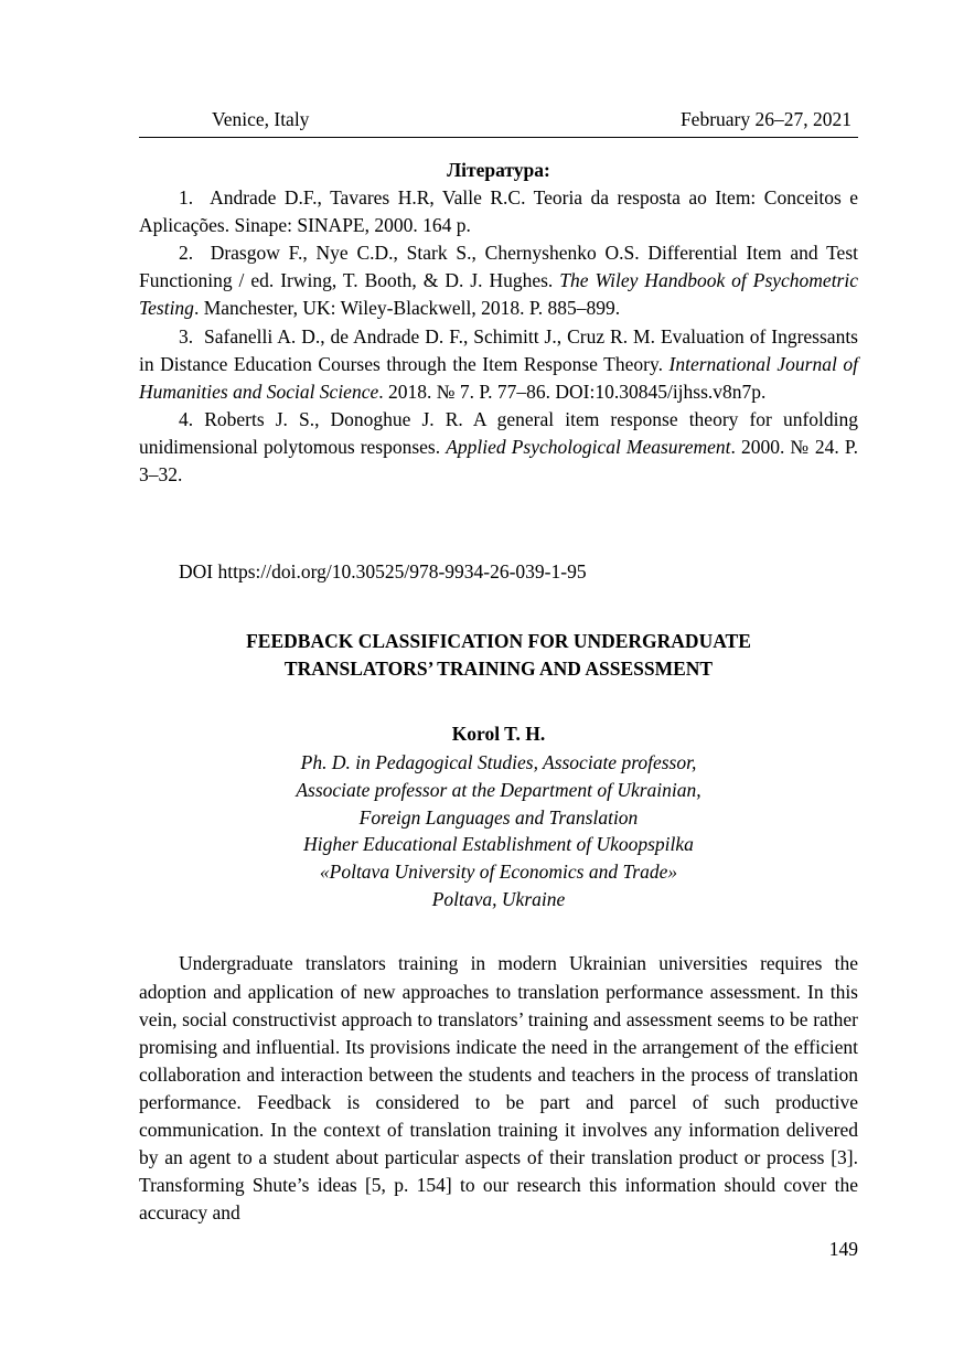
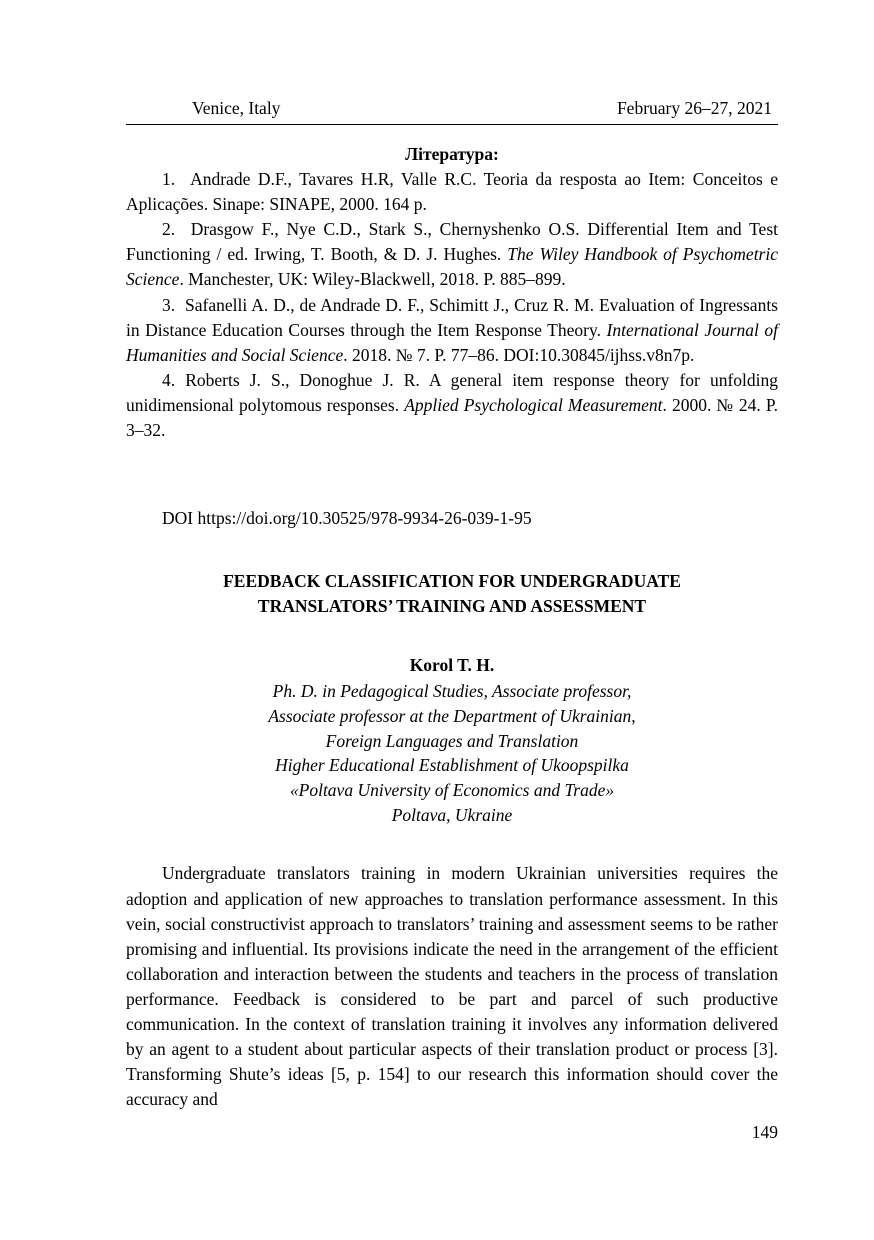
  Venice, Italy
  February 26–27, 2021
  Література:
  1. Andrade D.F., Tavares H.R, Valle R.C. Teoria da resposta ao Item: Conceitos e Aplicações. Sinape: SINAPE, 2000. 164 p.
- 2. Drasgow F., Nye C.D., Stark S., Chernyshenko O.S. Differential Item and Test Functioning / ed. Irwing, T. Booth, & D. J. Hughes. The Wiley Handbook of Psychometric Testing. Manchester, UK: Wiley-Blackwell, 2018. P. 885–899.
+ 2. Drasgow F., Nye C.D., Stark S., Chernyshenko O.S. Differential Item and Test Functioning / ed. Irwing, T. Booth, & D. J. Hughes. The Wiley Handbook of Psychometric Science. Manchester, UK: Wiley-Blackwell, 2018. P. 885–899.
  3. Safanelli A. D., de Andrade D. F., Schimitt J., Cruz R. M. Evaluation of Ingressants in Distance Education Courses through the Item Response Theory. International Journal of Humanities and Social Science. 2018. № 7. P. 77–86. DOI:10.30845/ijhss.v8n7p.
  4. Roberts J. S., Donoghue J. R. A general item response theory for unfolding unidimensional polytomous responses. Applied Psychological Measurement. 2000. № 24. P. 3–32.
  DOI https://doi.org/10.30525/978-9934-26-039-1-95
  FEEDBACK CLASSIFICATION FOR UNDERGRADUATE
  TRANSLATORS’ TRAINING AND ASSESSMENT
  Korol T. H.
  Ph. D. in Pedagogical Studies, Associate professor,
  Associate professor at the Department of Ukrainian,
  Foreign Languages and Translation
  Higher Educational Establishment of Ukoopspilka
  «Poltava University of Economics and Trade»
  Poltava, Ukraine
  Undergraduate translators training in modern Ukrainian universities requires the adoption and application of new approaches to translation performance assessment. In this vein, social constructivist approach to translators’ training and assessment seems to be rather promising and influential. Its provisions indicate the need in the arrangement of the efficient collaboration and interaction between the students and teachers in the process of translation performance. Feedback is considered to be part and parcel of such productive communication. In the context of translation training it involves any information delivered by an agent to a student about particular aspects of their translation product or process [3]. Transforming Shute’s ideas [5, p. 154] to our research this information should cover the accuracy and
  149
